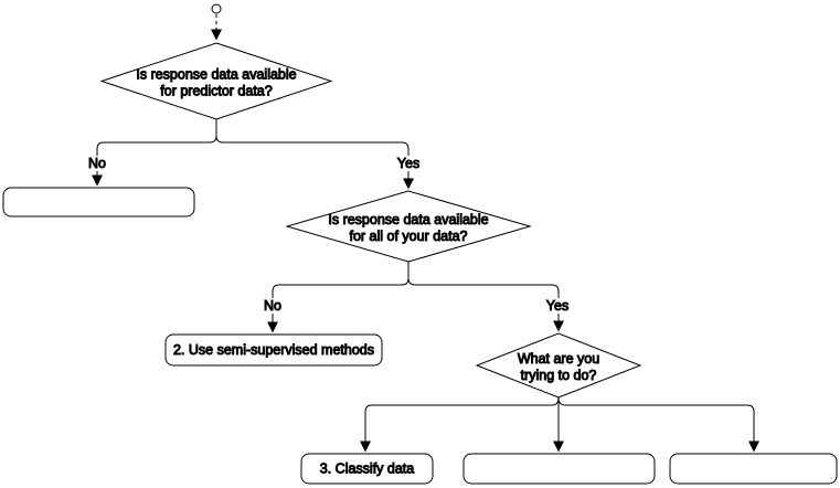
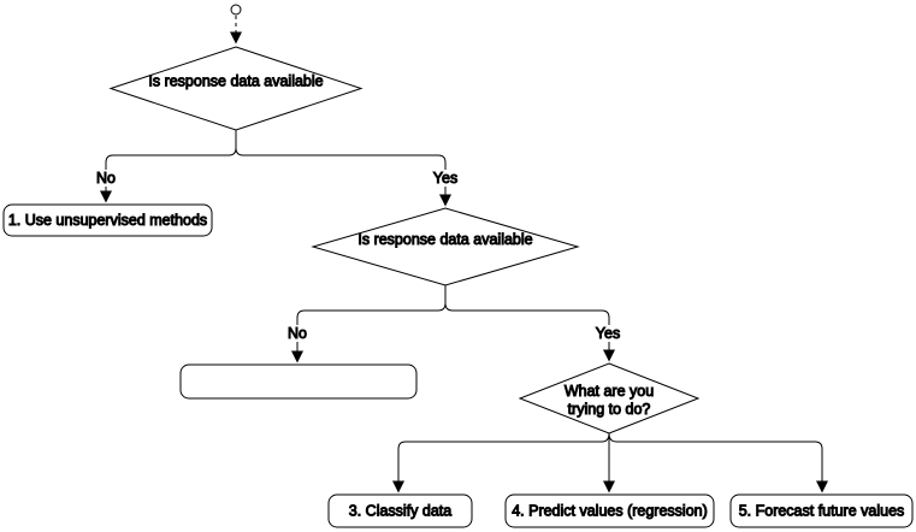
  Is response data available
- for predictor data?
  No
  Yes
+ 1. Use unsupervised methods
  Is response data available
- for all of your data?
  No
  Yes
- 2. Use semi-supervised methods
  What are you
  trying to do?
  3. Classify data
+ 4. Predict values (regression)
+ 5. Forecast future values
